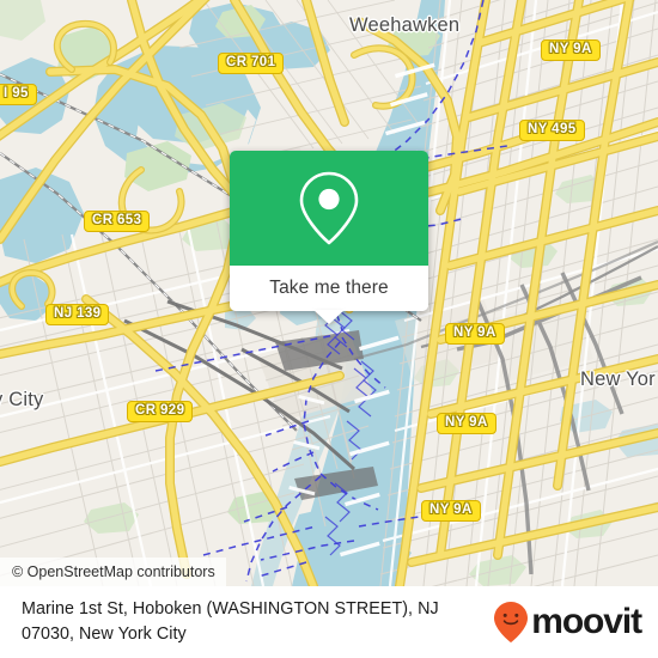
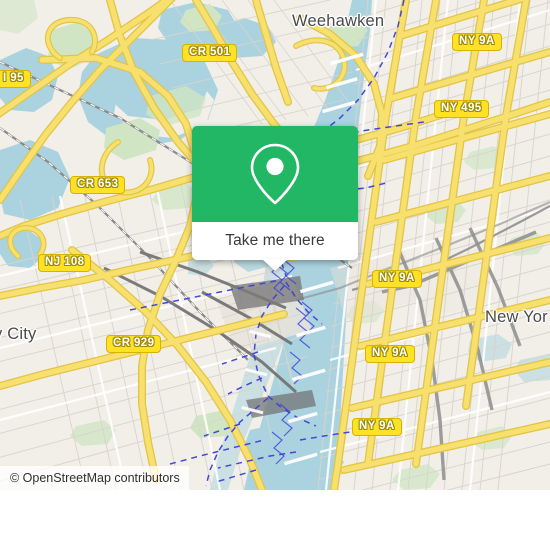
  Weehawken
  City
  New Yor
  I 95
- CR 701
+ CR 501
  CR 653
- NJ 139
+ NJ 108
  CR 929
  NY 9A
  NY 495
  NY 9A
  NY 9A
  NY 9A
  Take me there
  © OpenStreetMap contributors
- Marine 1st St, Hoboken (WASHINGTON STREET), NJ 07030, New York City
- moovit
